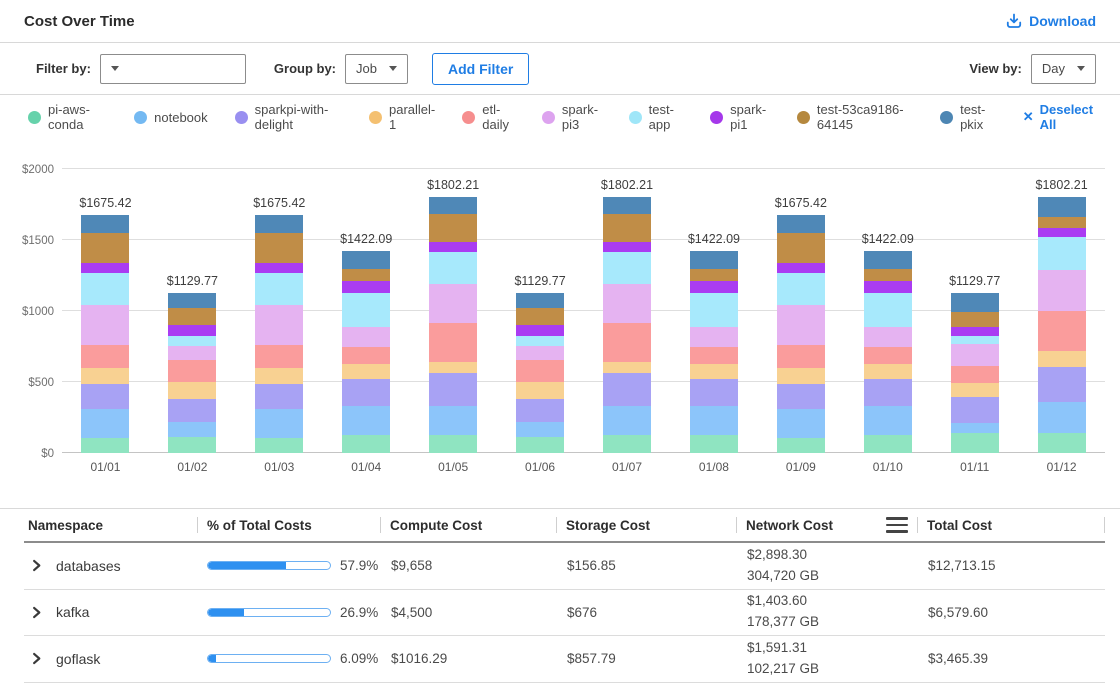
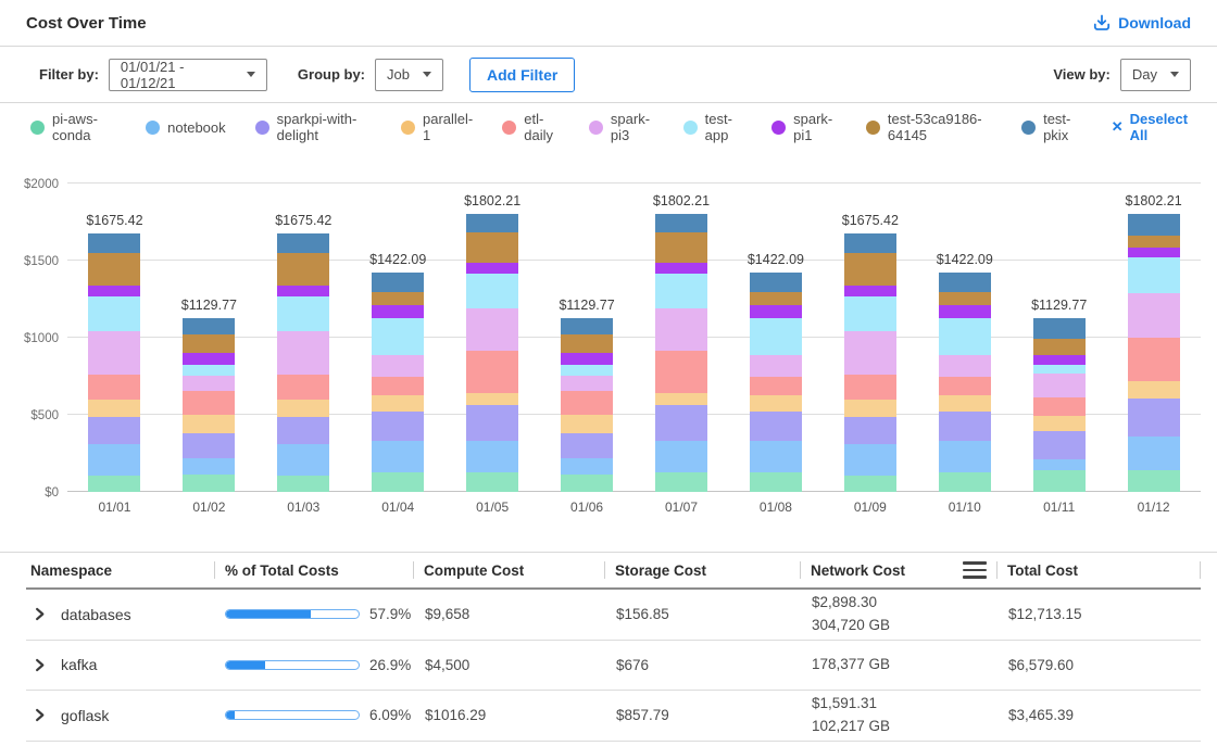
  Cost Over Time
  Download
  Filter by:
+ 01/01/21 - 01/12/21
  Group by:
  Job
  Add Filter
  View by:
  Day
  pi-aws-conda
  notebook
  sparkpi-with-delight
  parallel-1
  etl-daily
  spark-pi3
  test-app
  spark-pi1
  test-53ca9186-64145
  test-pkix
  ✕
  Deselect All
  $0
  $500
  $1000
  $1500
  $2000
  $1675.42
  $1129.77
  $1675.42
  $1422.09
  $1802.21
  $1129.77
  $1802.21
  $1422.09
  $1675.42
  $1422.09
  $1129.77
  $1802.21
  01/01
  01/02
  01/03
  01/04
  01/05
  01/06
  01/07
  01/08
  01/09
  01/10
  01/11
  01/12
  Namespace
  % of Total Costs
  Compute Cost
  Storage Cost
  Network Cost
  Total Cost
  databases
  57.9%
  $9,658
  $156.85
  $2,898.30
  304,720 GB
  $12,713.15
  kafka
  26.9%
  $4,500
  $676
- $1,403.60
  178,377 GB
  $6,579.60
  goflask
  6.09%
  $1016.29
  $857.79
  $1,591.31
  102,217 GB
  $3,465.39
